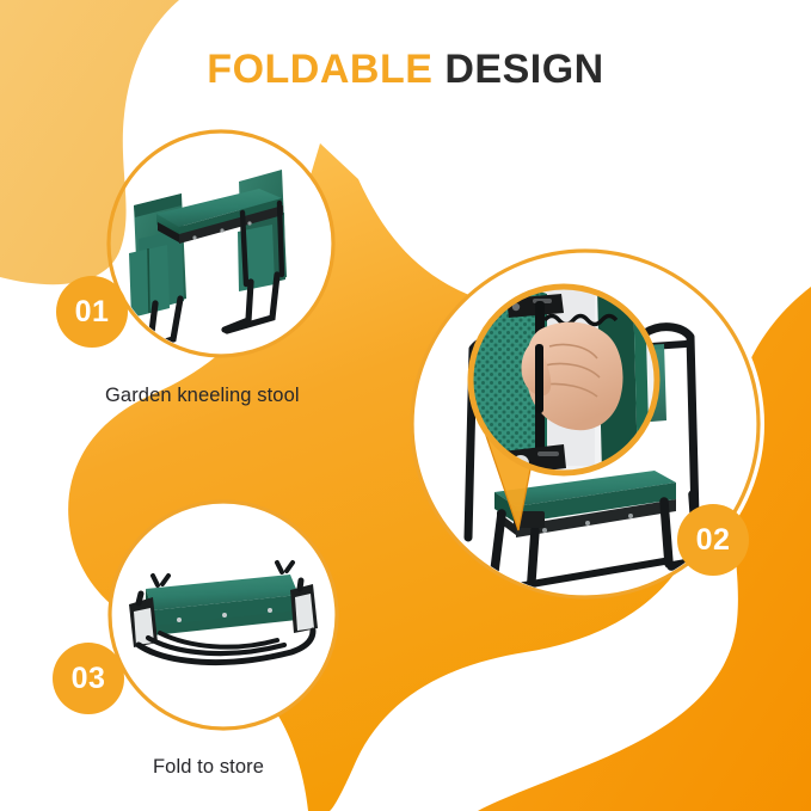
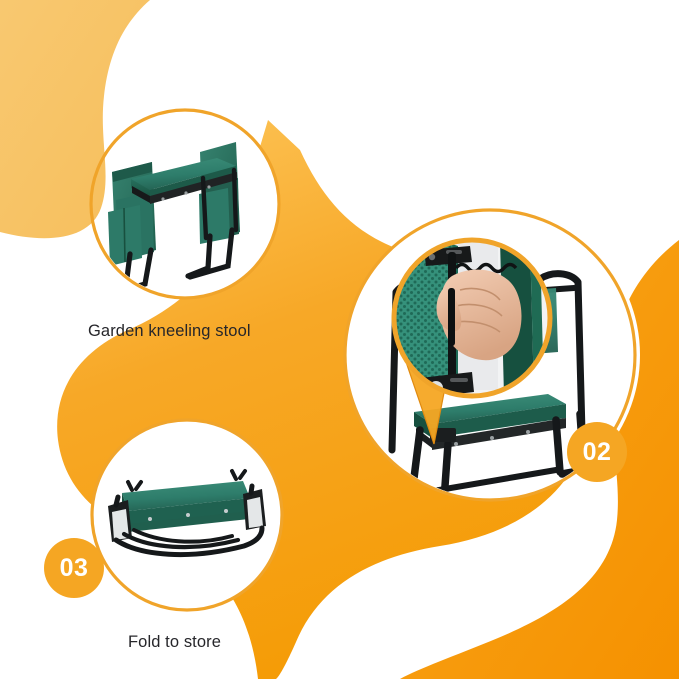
- FOLDABLE DESIGN
- 01
  02
  03
  Garden kneeling stool
  Fold to store
